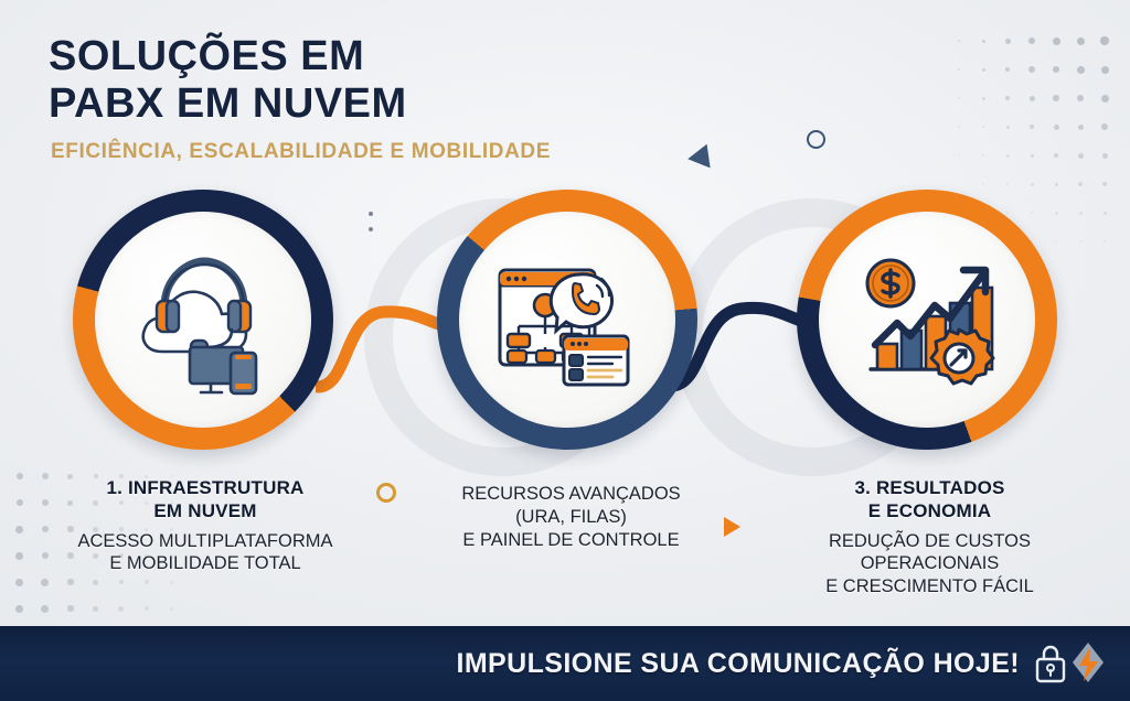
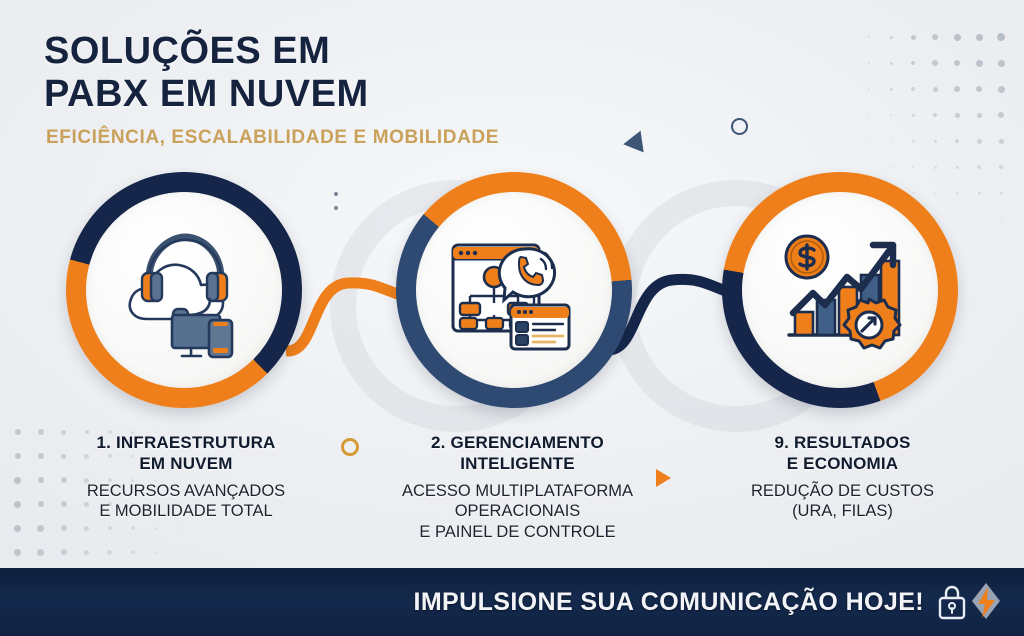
  SOLUÇÕES EM
  PABX EM NUVEM
  EFICIÊNCIA, ESCALABILIDADE E MOBILIDADE
  1. INFRAESTRUTURA
  EM NUVEM
- ACESSO MULTIPLATAFORMA
+ RECURSOS AVANÇADOS
  E MOBILIDADE TOTAL
+ 2. GERENCIAMENTO
+ INTELIGENTE
- RECURSOS AVANÇADOS
+ ACESSO MULTIPLATAFORMA
- (URA, FILAS)
+ OPERACIONAIS
  E PAINEL DE CONTROLE
- 3. RESULTADOS
+ 9. RESULTADOS
  E ECONOMIA
  REDUÇÃO DE CUSTOS
- OPERACIONAIS
+ (URA, FILAS)
- E CRESCIMENTO FÁCIL
  IMPULSIONE SUA COMUNICAÇÃO HOJE!
